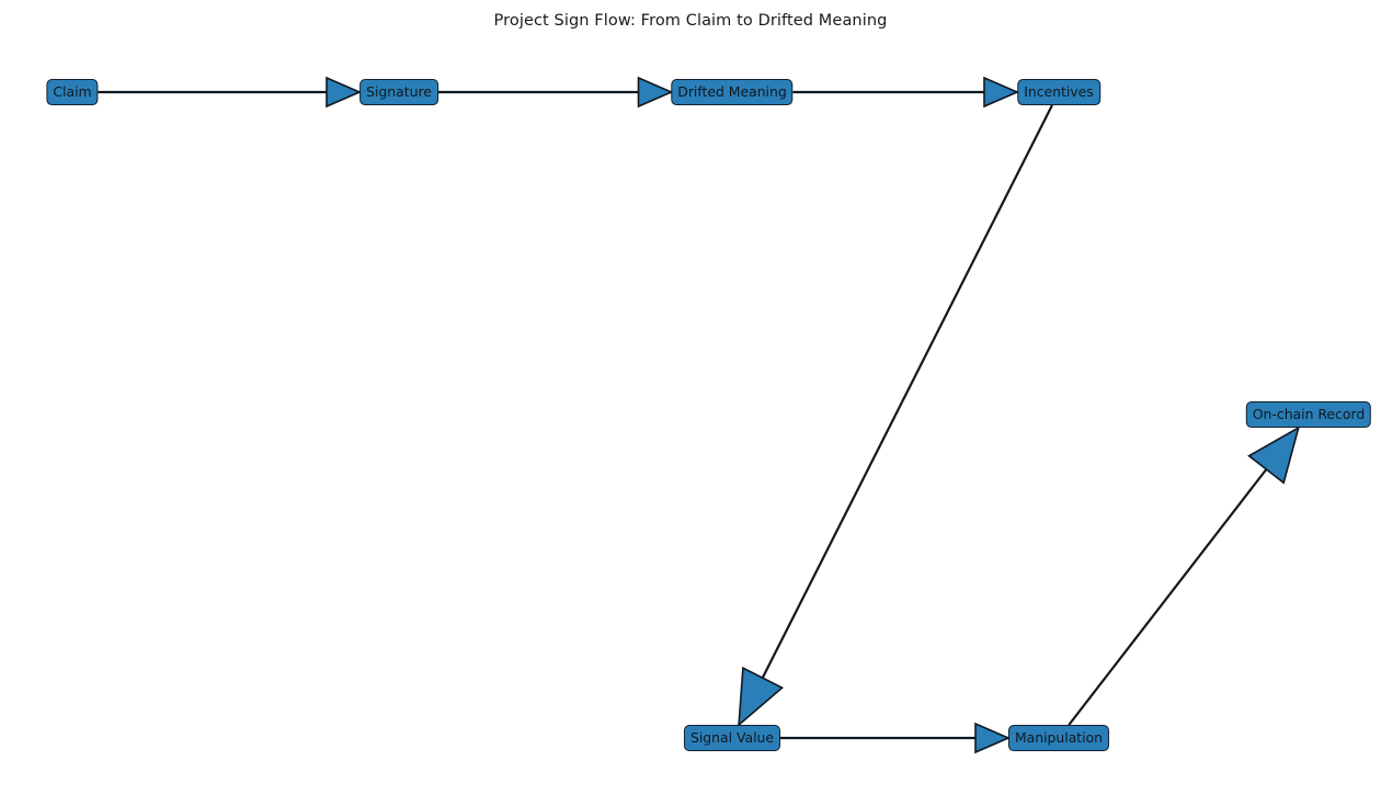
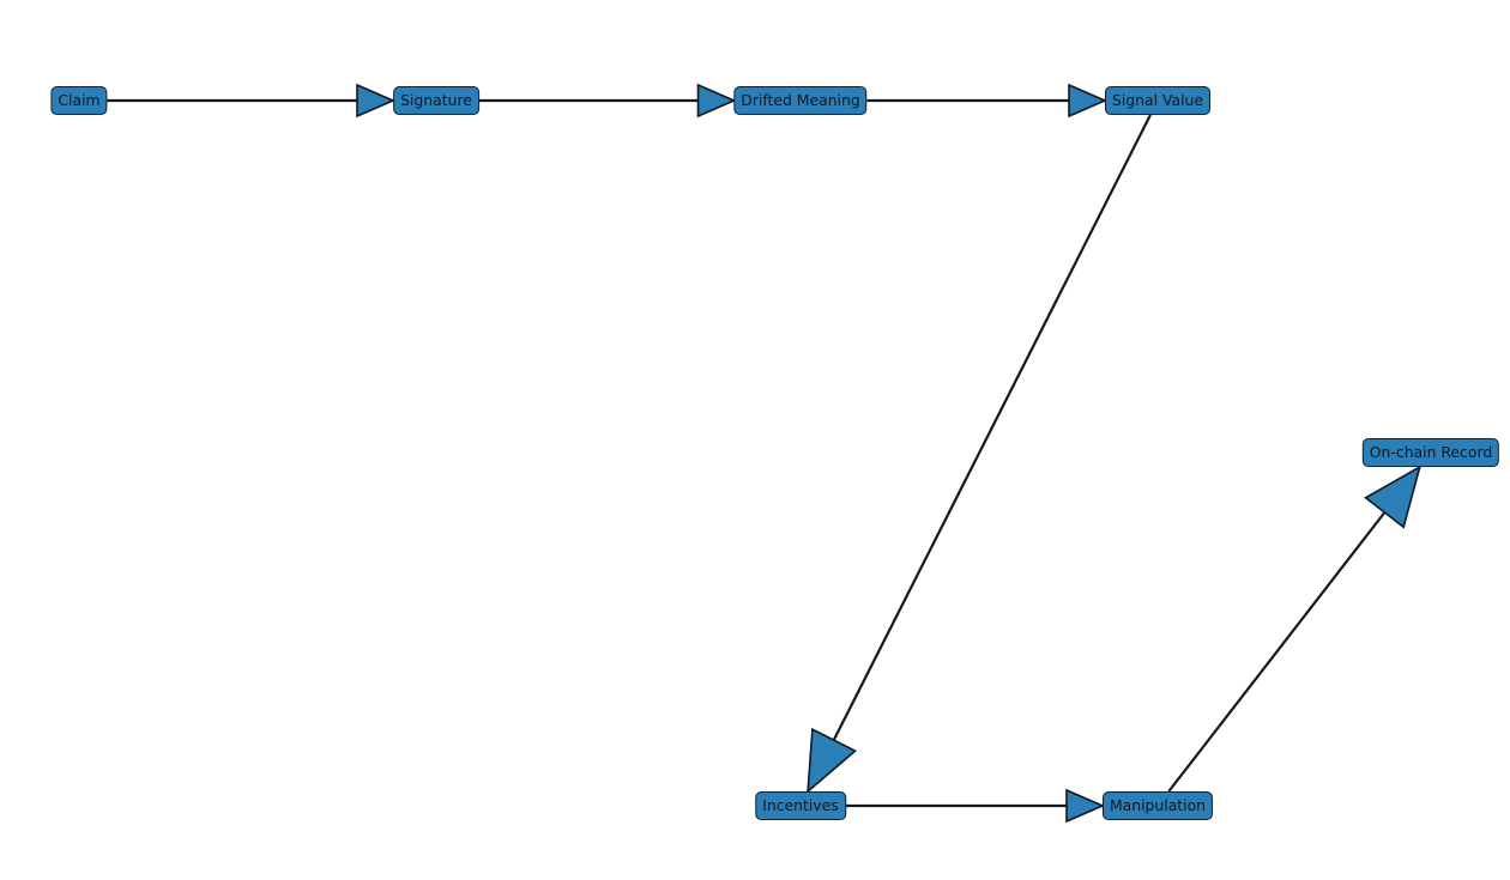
- Project Sign Flow: From Claim to Drifted Meaning
  Claim
  Signature
  Drifted Meaning
- Incentives
+ Signal Value
  On-chain Record
- Signal Value
+ Incentives
  Manipulation
